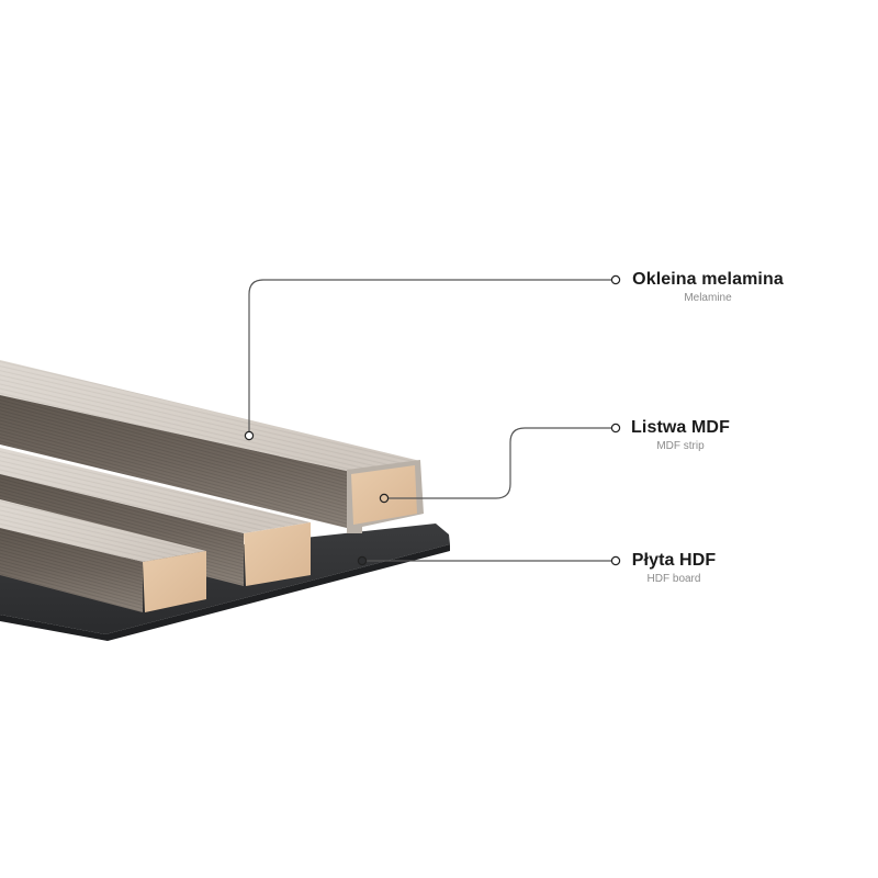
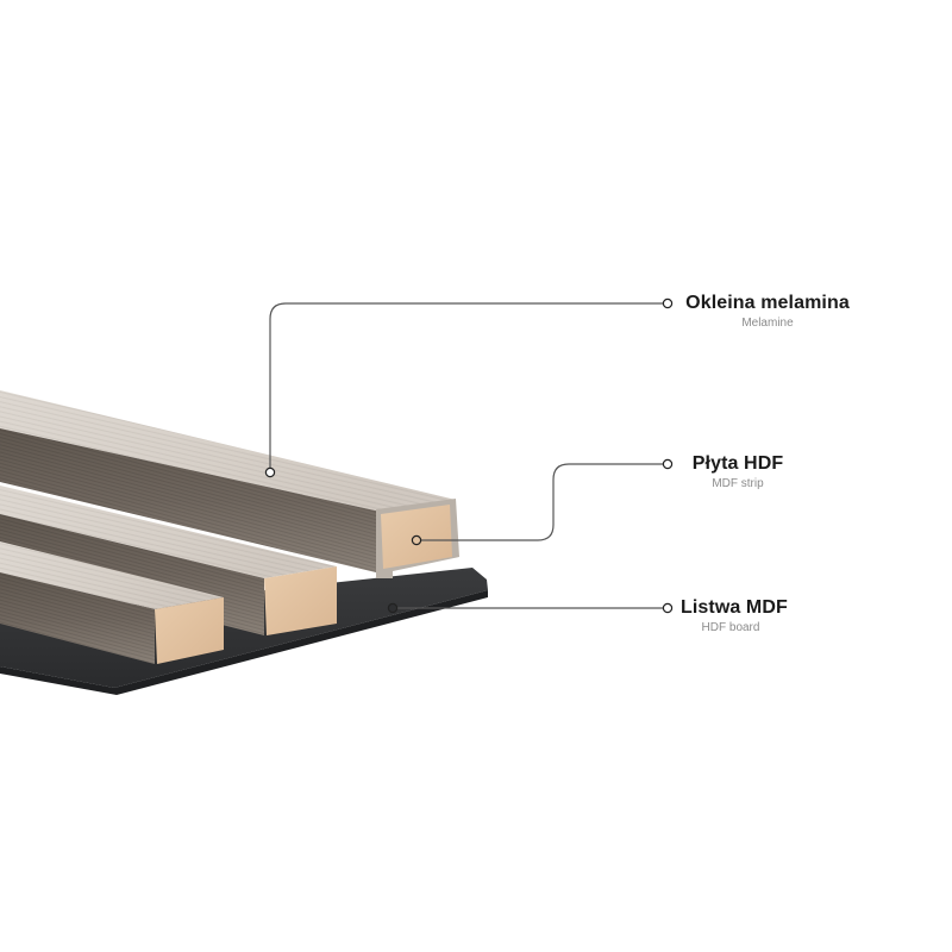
  Okleina melamina
  Melamine
- Listwa MDF
+ Płyta HDF
  MDF strip
- Płyta HDF
+ Listwa MDF
  HDF board
